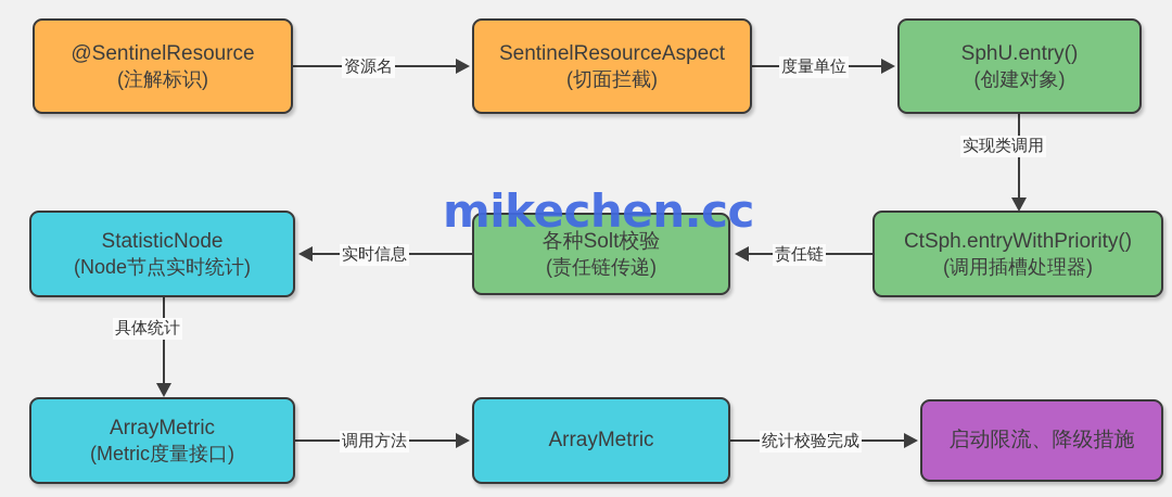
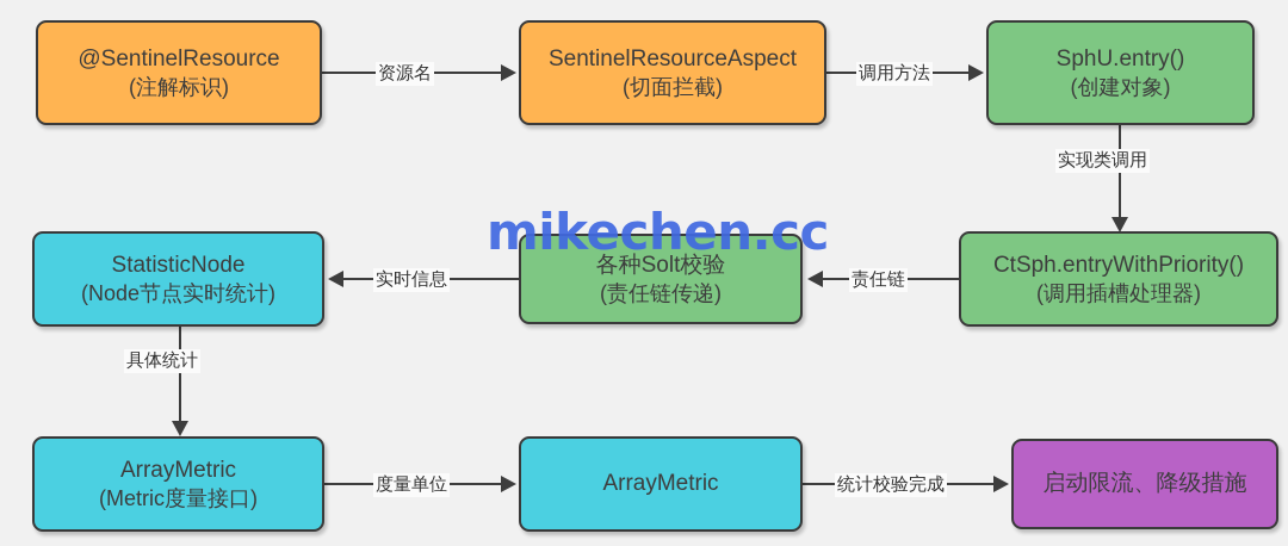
  @SentinelResource
  (注解标识)
  SentinelResourceAspect
  (切面拦截)
  SphU.entry()
  (创建对象)
  资源名
- 度量单位
+ 调用方法
  实现类调用
  StatisticNode
  (Node节点实时统计)
  各种Solt校验
  (责任链传递)
  CtSph.entryWithPriority()
  (调用插槽处理器)
  责任链
  实时信息
  具体统计
  ArrayMetric
  (Metric度量接口)
  ArrayMetric
  启动限流、降级措施
- 调用方法
+ 度量单位
  统计校验完成
  mikechen.cc
